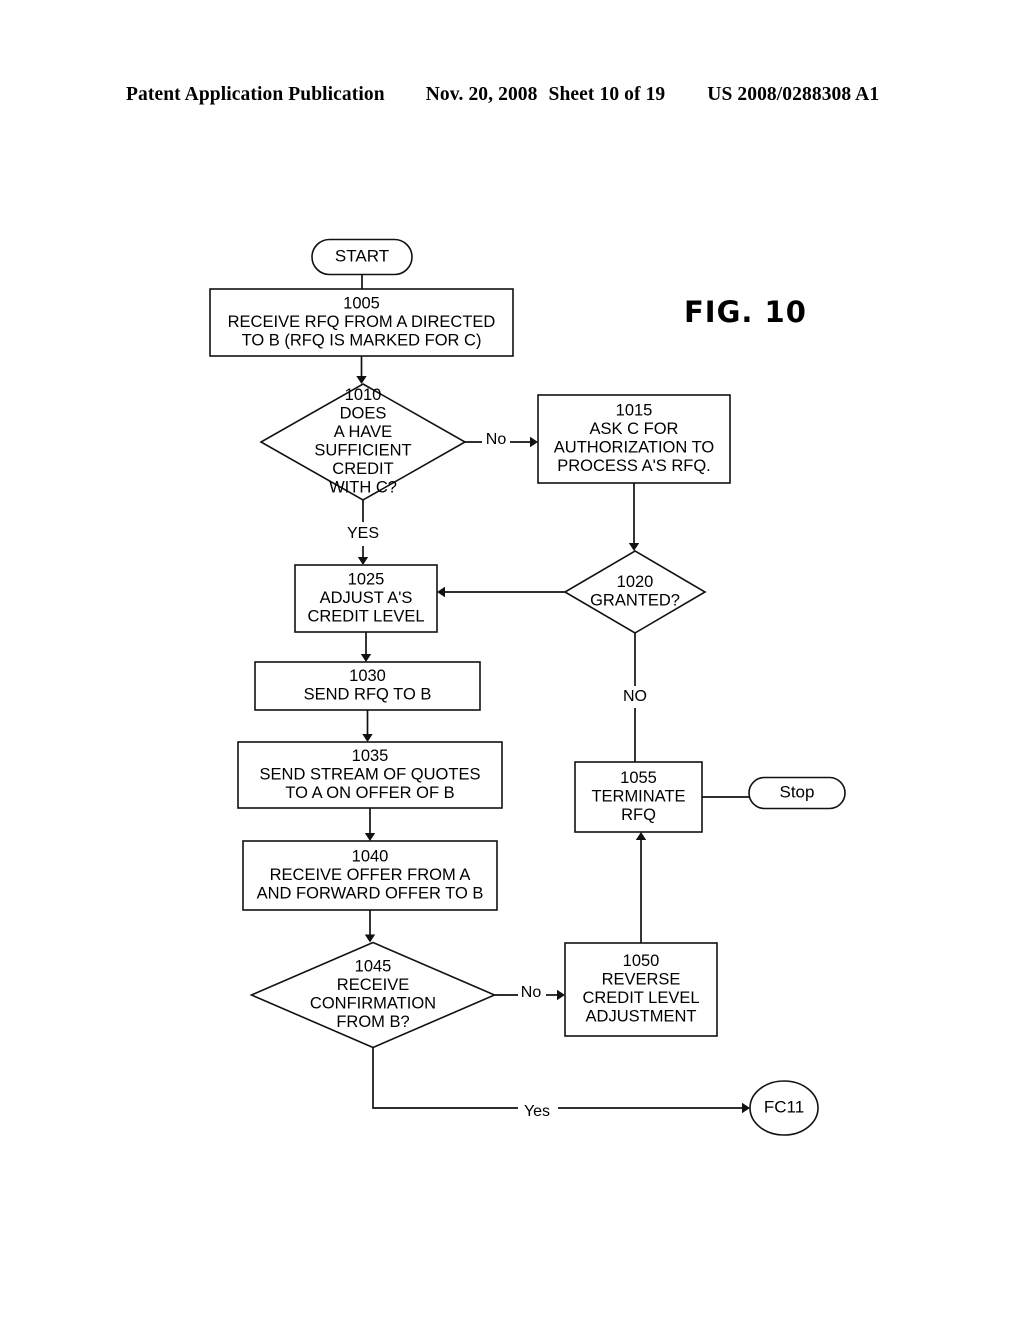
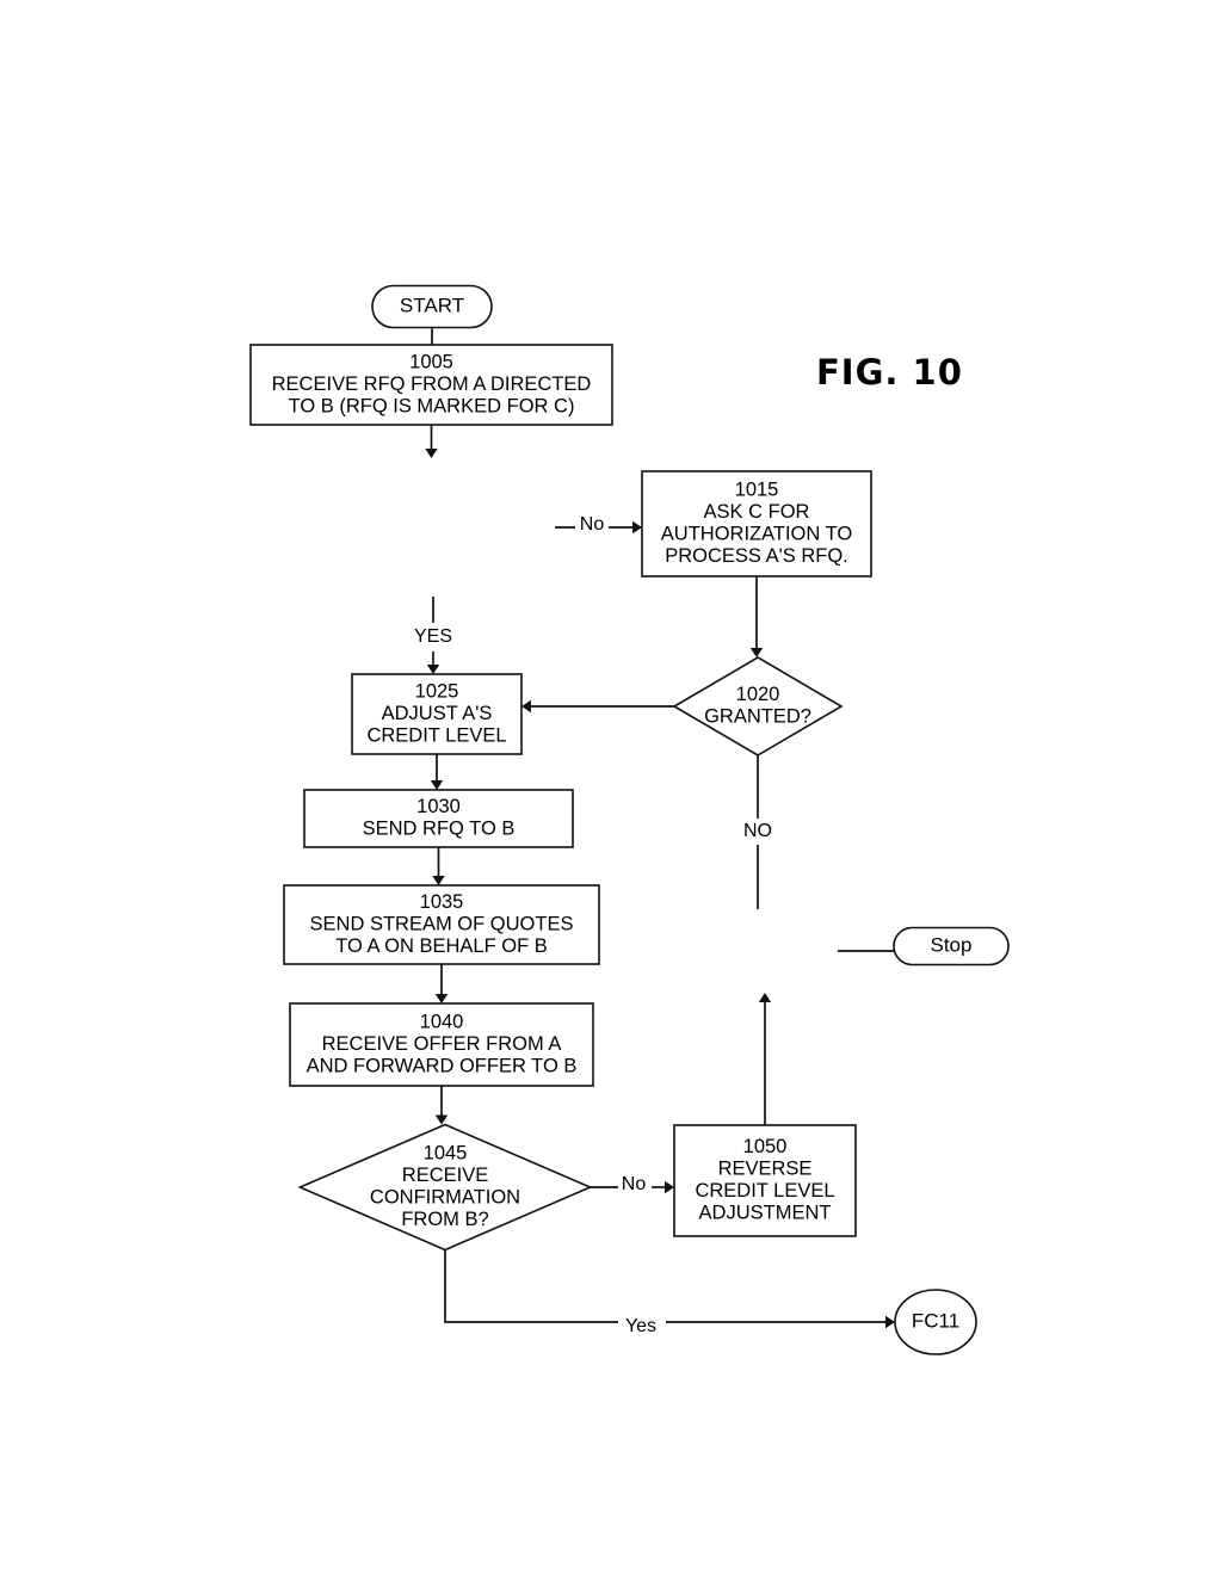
- Patent Application Publication
- Nov. 20, 2008
- Sheet 10 of 19
- US 2008/0288308 A1
  FIG. 10
  START
  1005
  RECEIVE RFQ FROM A DIRECTED
  TO B (RFQ IS MARKED FOR C)
- 1010
- DOES
- A HAVE
- SUFFICIENT
- CREDIT
- WITH C?
  1015
  ASK C FOR
  AUTHORIZATION TO
  PROCESS A'S RFQ.
  1020
  GRANTED?
  1025
  ADJUST A'S
  CREDIT LEVEL
  1030
  SEND RFQ TO B
  1035
  SEND STREAM OF QUOTES
- TO A ON OFFER OF B
+ TO A ON BEHALF OF B
  1040
  RECEIVE OFFER FROM A
  AND FORWARD OFFER TO B
  1045
  RECEIVE
  CONFIRMATION
  FROM B?
  1050
  REVERSE
  CREDIT LEVEL
  ADJUSTMENT
- 1055
- TERMINATE
- RFQ
  Stop
  FC11
  No
  YES
  NO
  No
  Yes
